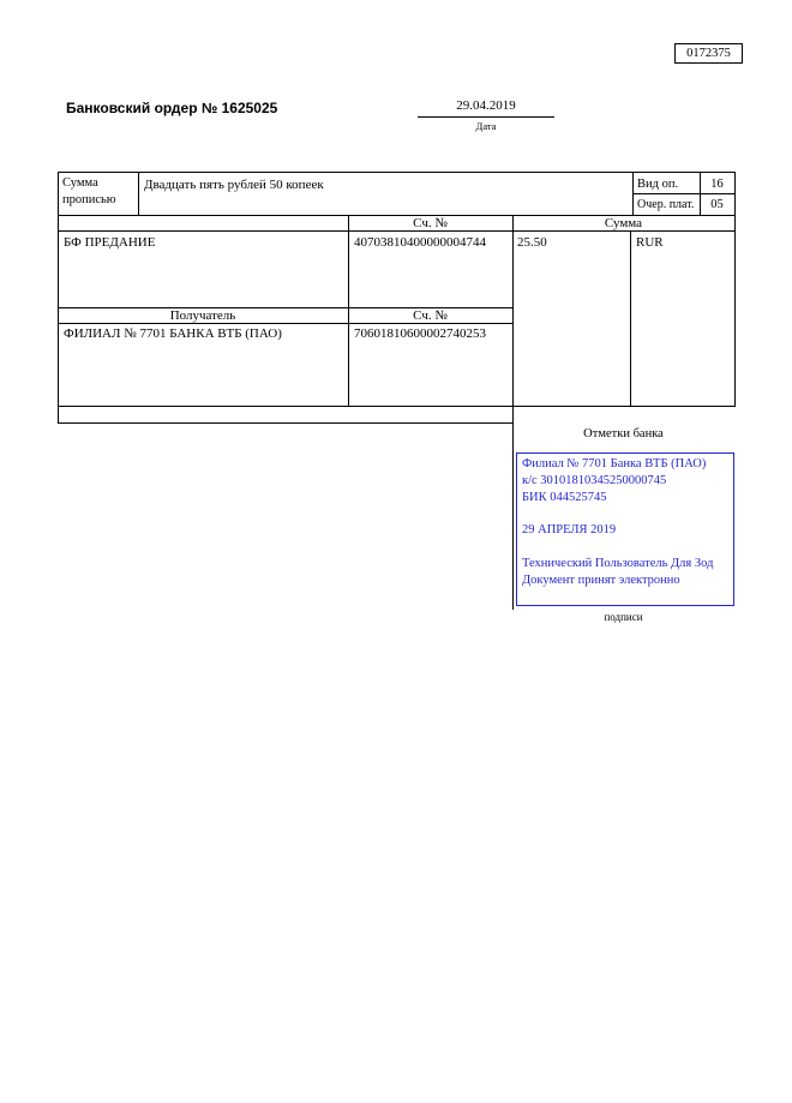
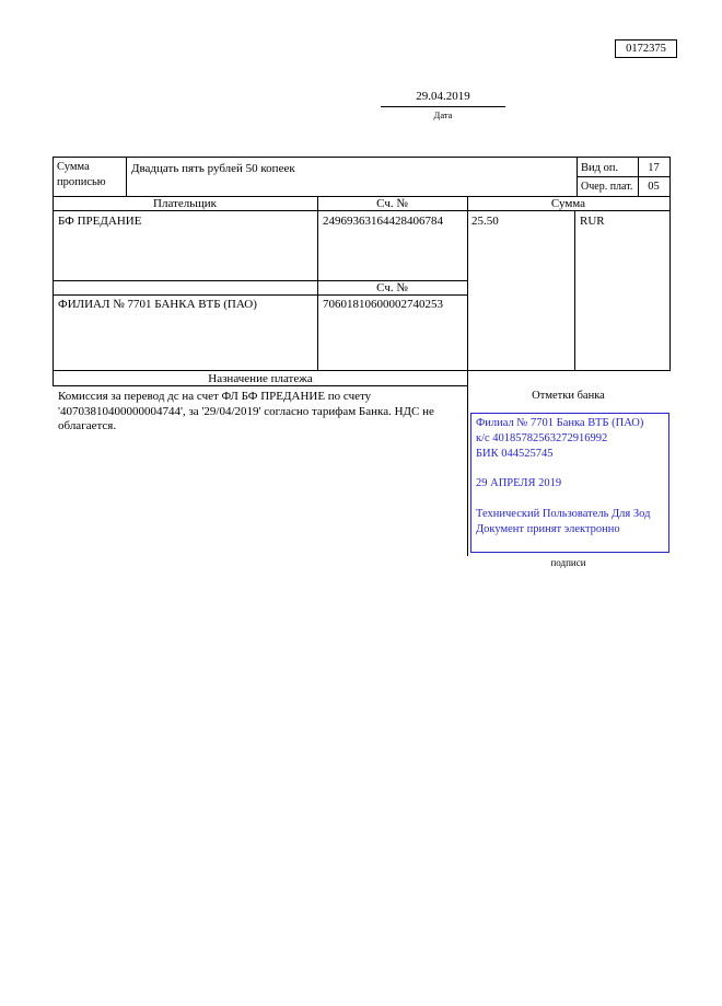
  0172375
- Банковский ордер № 1625025
  29.04.2019
  Дата
  Сумма прописью
  Двадцать пять рублей 50 копеек
  Вид оп.
- 16
+ 17
  Очер. плат.
  05
+ Плательщик
  Сч. №
  Сумма
  БФ ПРЕДАНИЕ
- 40703810400000004744
+ 24969363164428406784
  25.50
  RUR
- Получатель
  Сч. №
  ФИЛИАЛ № 7701 БАНКА ВТБ (ПАО)
  70601810600002740253
+ Назначение платежа
+ Комиссия за перевод дс на счет ФЛ БФ ПРЕДАНИЕ по счету '40703810400000004744', за '29/04/2019' согласно тарифам Банка. НДС не облагается.
  Отметки банка
  Филиал № 7701 Банка ВТБ (ПАО)
- к/с 30101810345250000745
+ к/с 40185782563272916992
  БИК 044525745
  29 АПРЕЛЯ 2019
  Технический Пользователь Для Зод
  Документ принят электронно
  подписи
